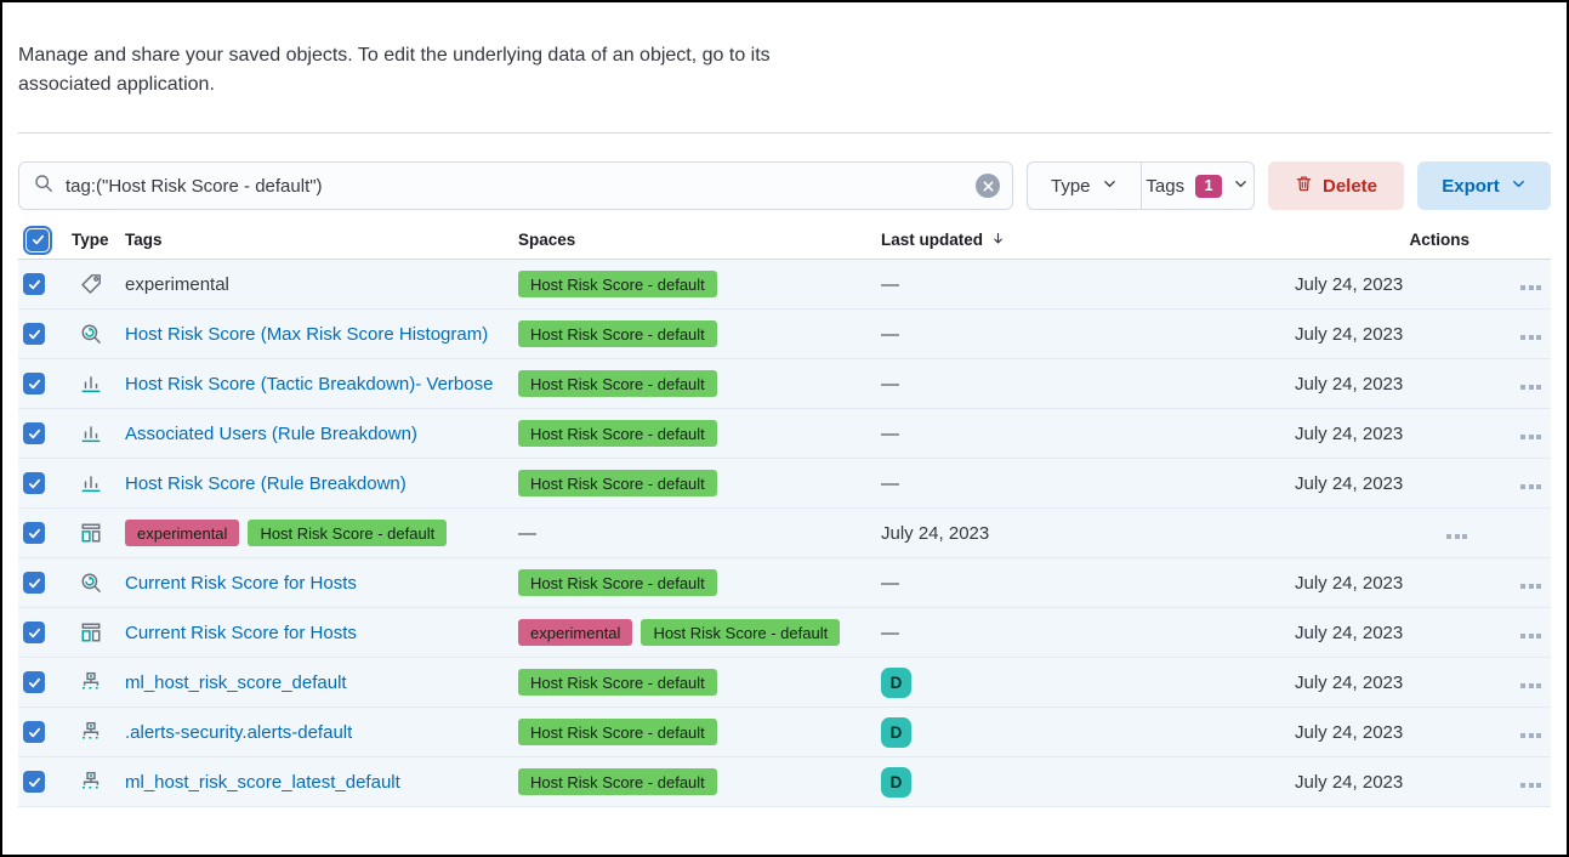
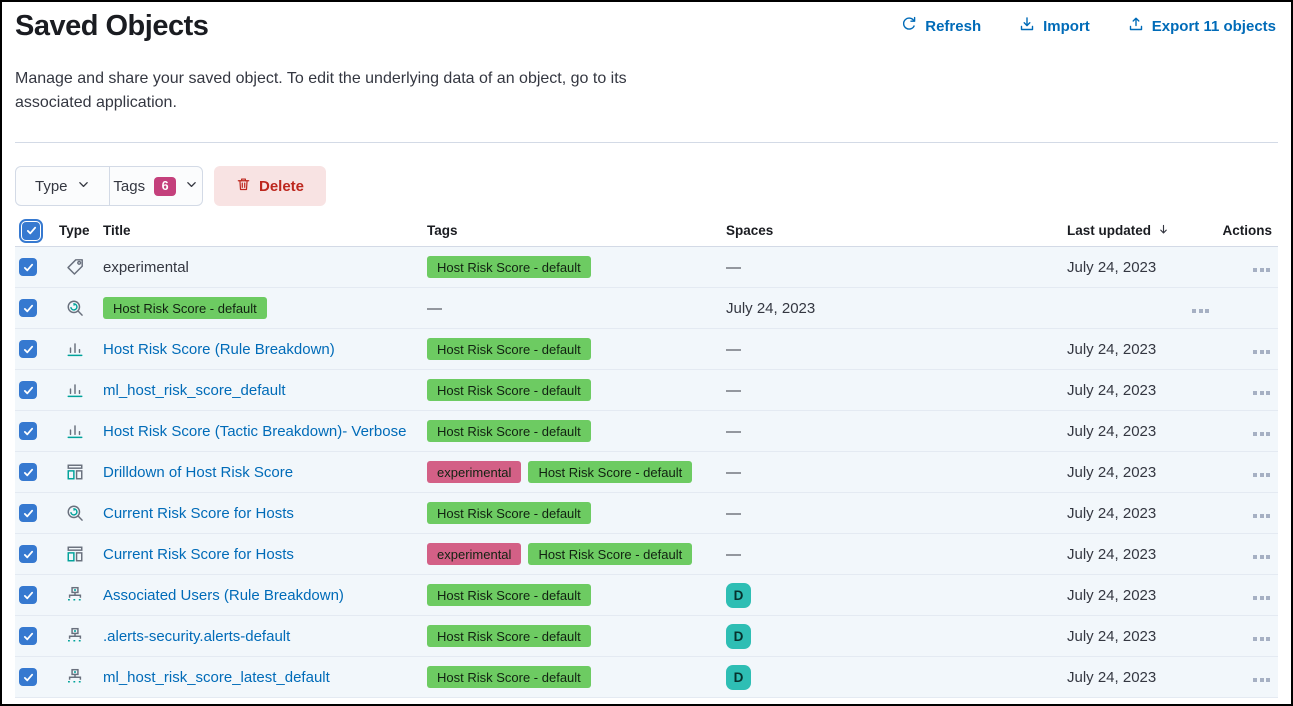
+ Saved Objects
+ Refresh
+ Import
+ Export 11 objects
- Manage and share your saved objects. To edit the underlying data of an object, go to its associated application.
+ Manage and share your saved object. To edit the underlying data of an object, go to its associated application.
- tag:("Host Risk Score - default")
  Type
  Tags
- 1
+ 6
  Delete
- Export
  Type
+ Title
  Tags
  Spaces
  Last updated
  Actions
  experimental
  Host Risk Score - default
  —
  July 24, 2023
- Host Risk Score (Max Risk Score Histogram)
  Host Risk Score - default
  —
  July 24, 2023
- Host Risk Score (Tactic Breakdown)- Verbose
+ Host Risk Score (Rule Breakdown)
  Host Risk Score - default
  —
  July 24, 2023
- Associated Users (Rule Breakdown)
+ ml_host_risk_score_default
  Host Risk Score - default
  —
  July 24, 2023
- Host Risk Score (Rule Breakdown)
+ Host Risk Score (Tactic Breakdown)- Verbose
  Host Risk Score - default
  —
  July 24, 2023
+ Drilldown of Host Risk Score
  experimental
  Host Risk Score - default
  —
  July 24, 2023
  Current Risk Score for Hosts
  Host Risk Score - default
  —
  July 24, 2023
  Current Risk Score for Hosts
  experimental
  Host Risk Score - default
  —
  July 24, 2023
- ml_host_risk_score_default
+ Associated Users (Rule Breakdown)
  Host Risk Score - default
  D
  July 24, 2023
  .alerts-security.alerts-default
  Host Risk Score - default
  D
  July 24, 2023
  ml_host_risk_score_latest_default
  Host Risk Score - default
  D
  July 24, 2023
